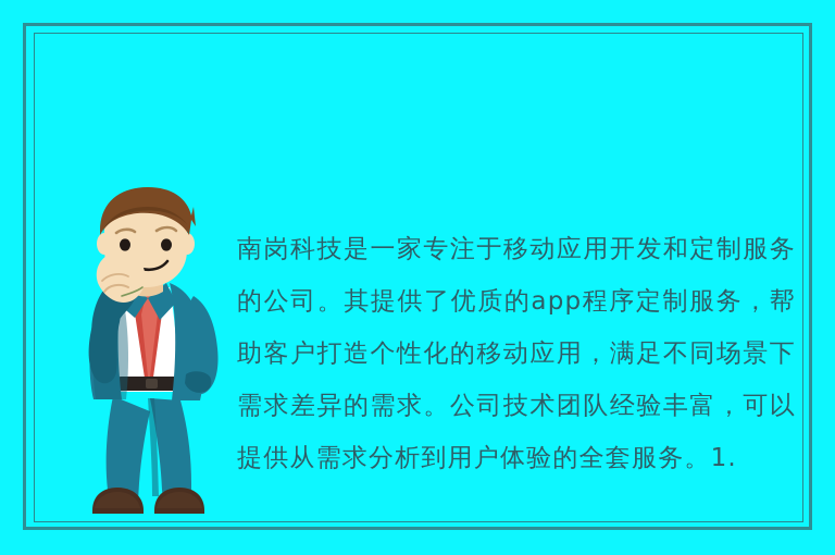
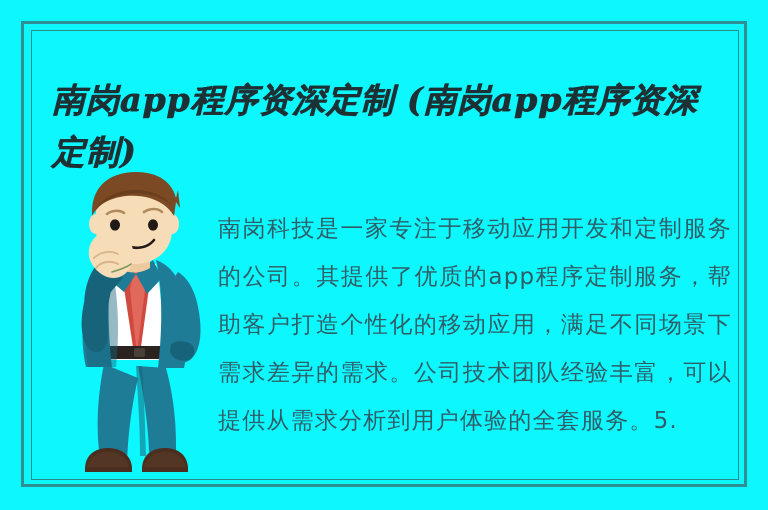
+ 南岗app程序资深定制 (南岗app程序资深定制)
- 南岗科技是一家专注于移动应用开发和定制服务的公司。其提供了优质的app程序定制服务，帮助客户打造个性化的移动应用，满足不同场景下需求差异的需求。公司技术团队经验丰富，可以提供从需求分析到用户体验的全套服务。1.
+ 南岗科技是一家专注于移动应用开发和定制服务的公司。其提供了优质的app程序定制服务，帮助客户打造个性化的移动应用，满足不同场景下需求差异的需求。公司技术团队经验丰富，可以提供从需求分析到用户体验的全套服务。5.
